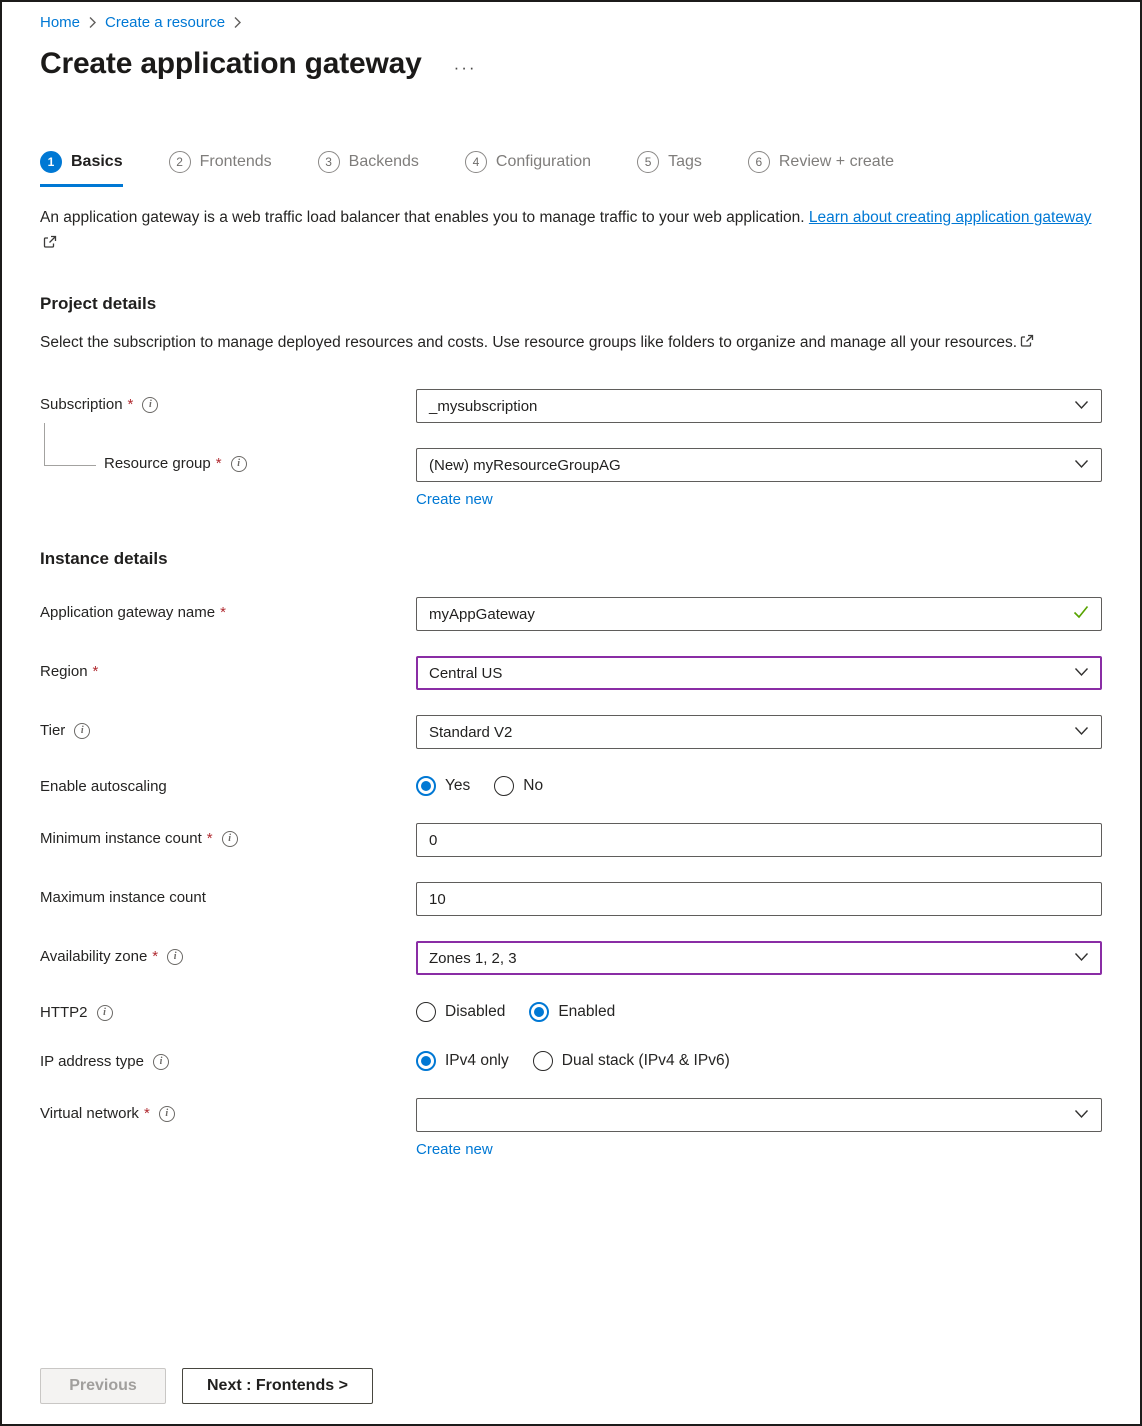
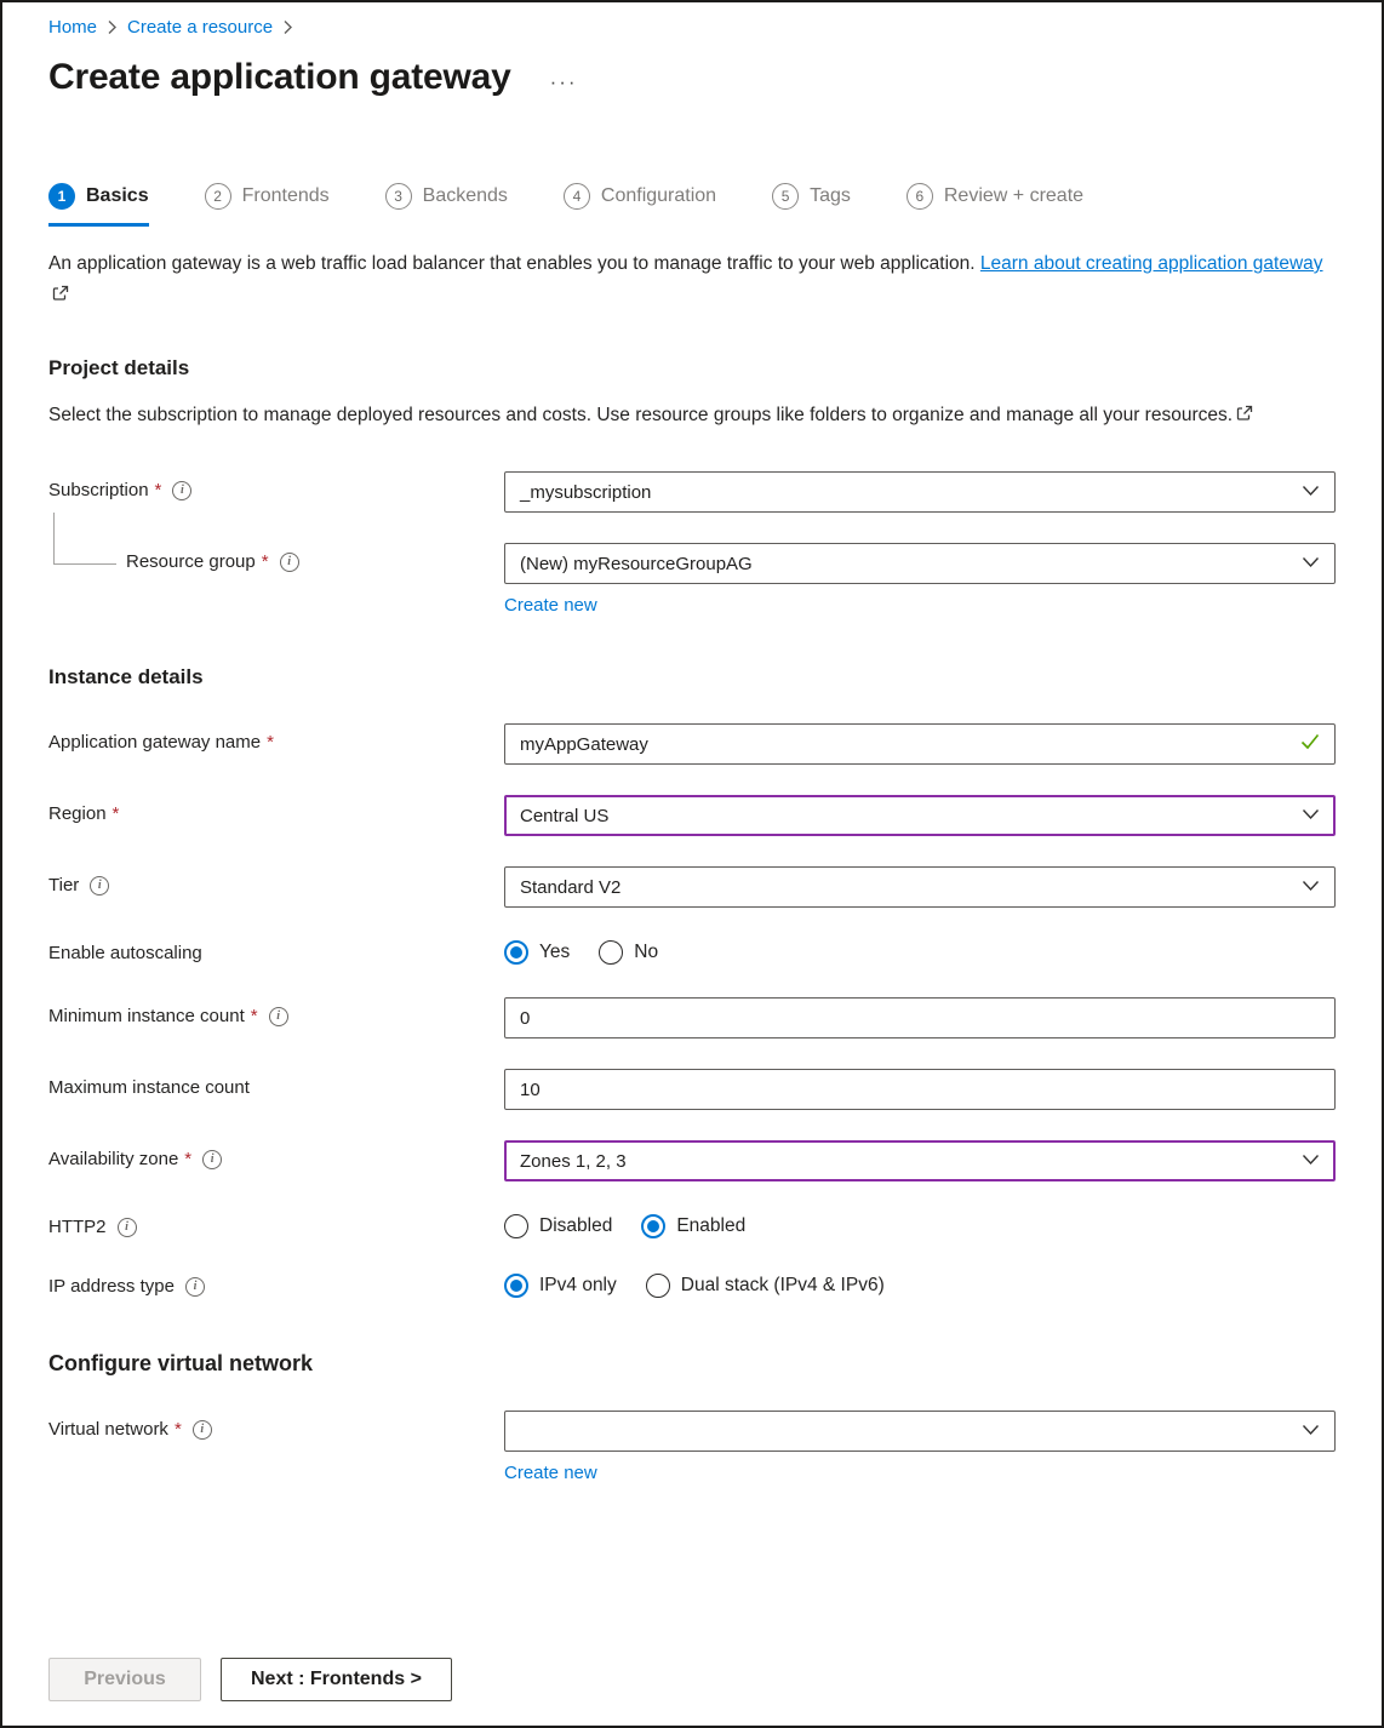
  Home
  Create a resource
  Create application gateway
  ···
  1
  Basics
  2
  Frontends
  3
  Backends
  4
  Configuration
  5
  Tags
  6
  Review + create
  An application gateway is a web traffic load balancer that enables you to manage traffic to your web application. Learn about creating application gateway
  Project details
  Select the subscription to manage deployed resources and costs. Use resource groups like folders to organize and manage all your resources.
  Subscription
  *
  i
  _mysubscription
  Resource group
  *
  i
  (New) myResourceGroupAG
  Create new
  Instance details
  Application gateway name
  *
  myAppGateway
  Region
  *
  Central US
  Tier
  i
  Standard V2
  Enable autoscaling
  Yes
  No
  Minimum instance count
  *
  i
  0
  Maximum instance count
  10
  Availability zone
  *
  i
  Zones 1, 2, 3
  HTTP2
  i
  Disabled
  Enabled
  IP address type
  i
  IPv4 only
  Dual stack (IPv4 & IPv6)
+ Configure virtual network
  Virtual network
  *
  i
  Create new
  Previous
  Next : Frontends >
